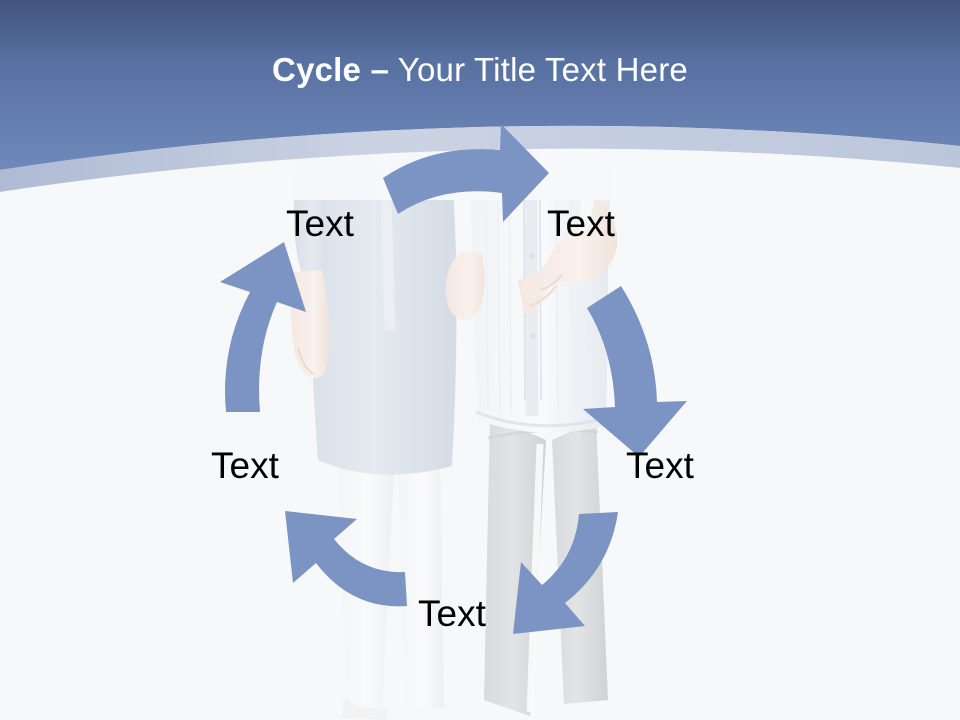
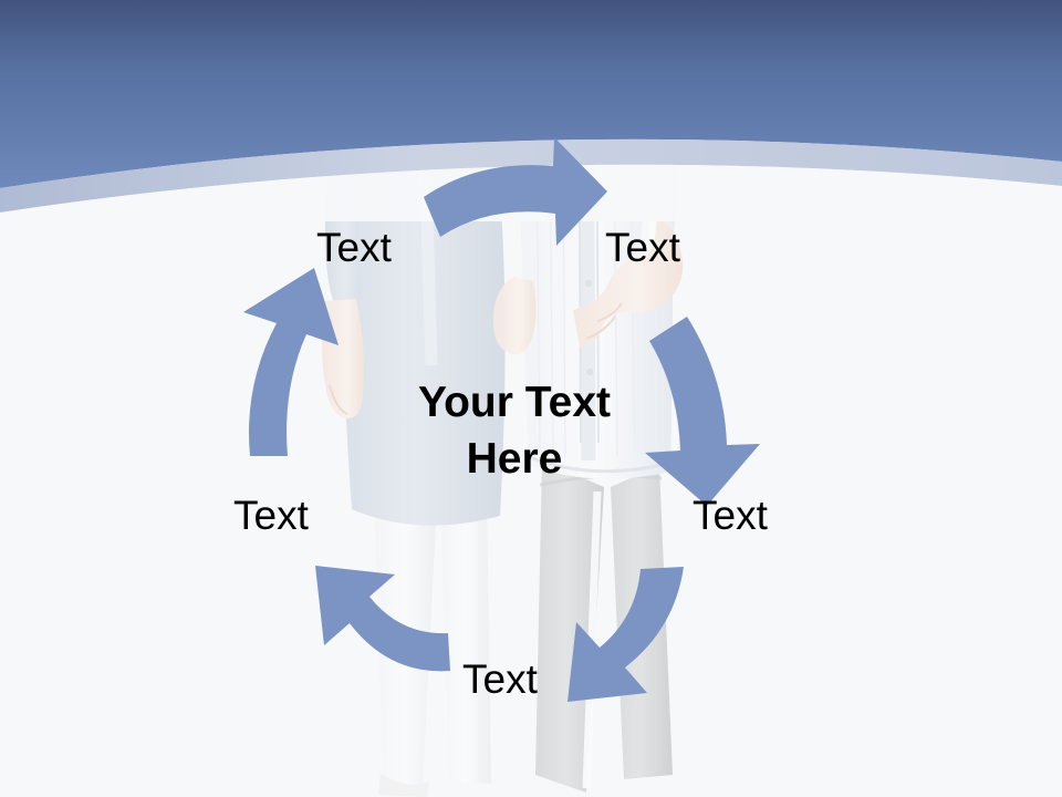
- Cycle – Your Title Text Here
  Text
  Text
  Text
  Text
  Text
+ Your Text Here
